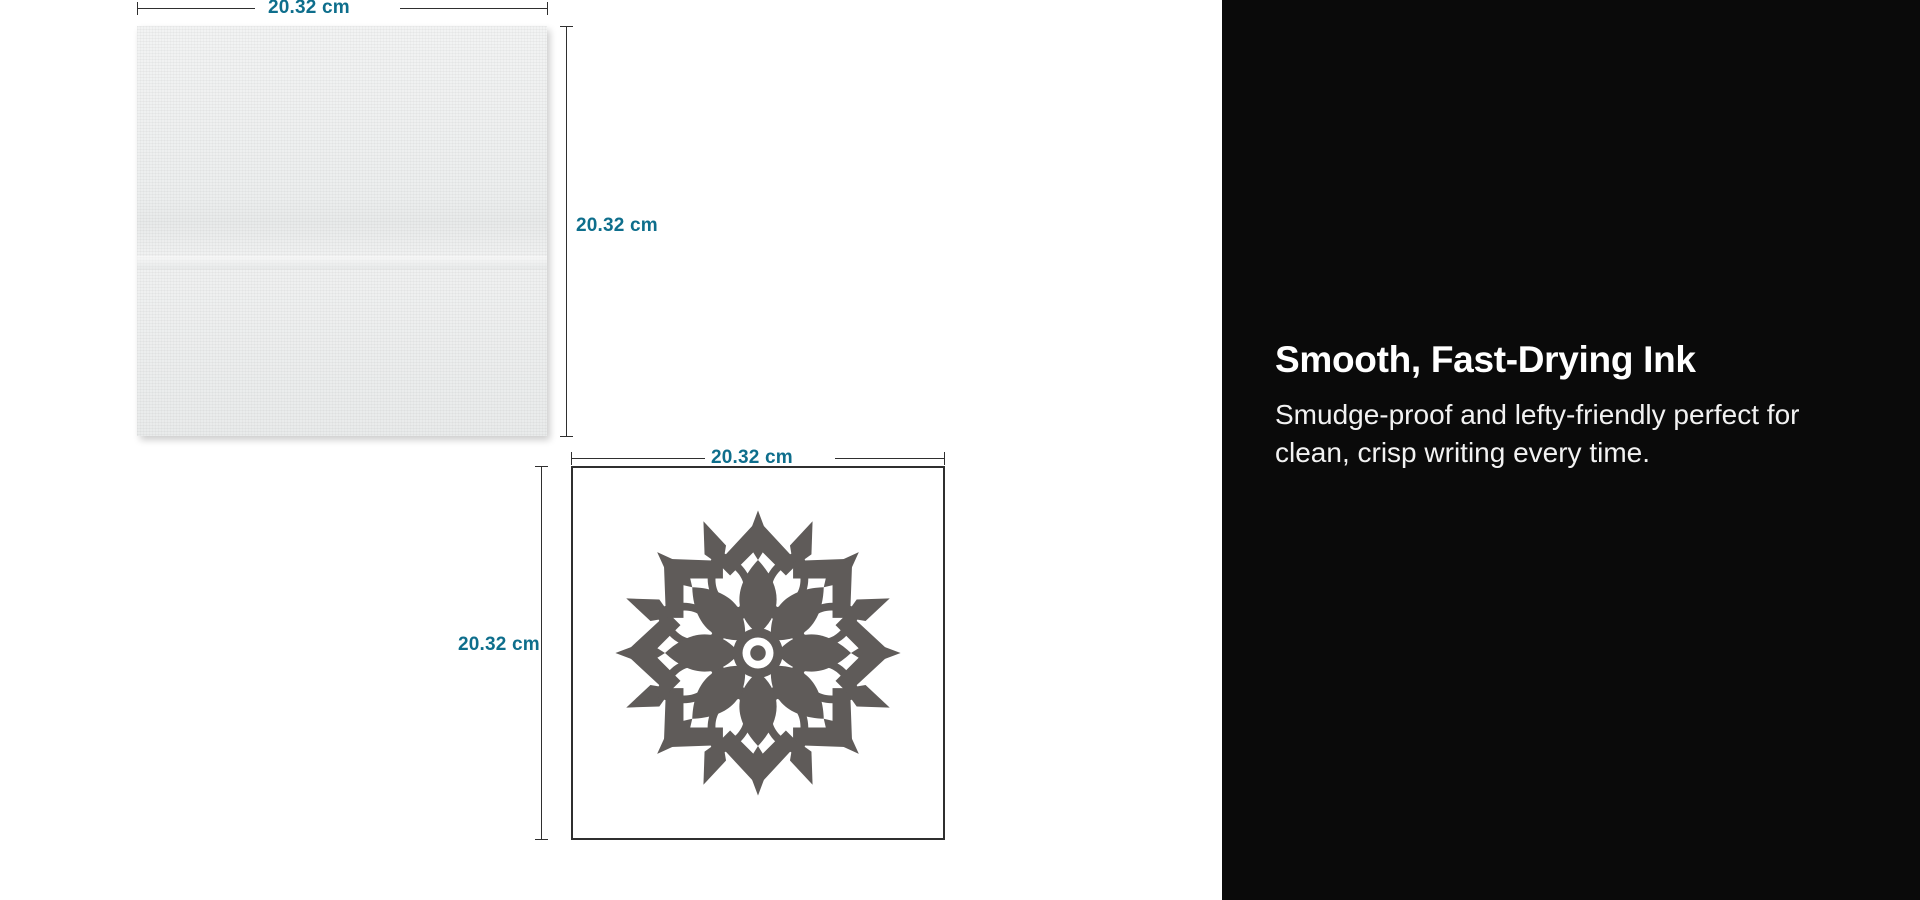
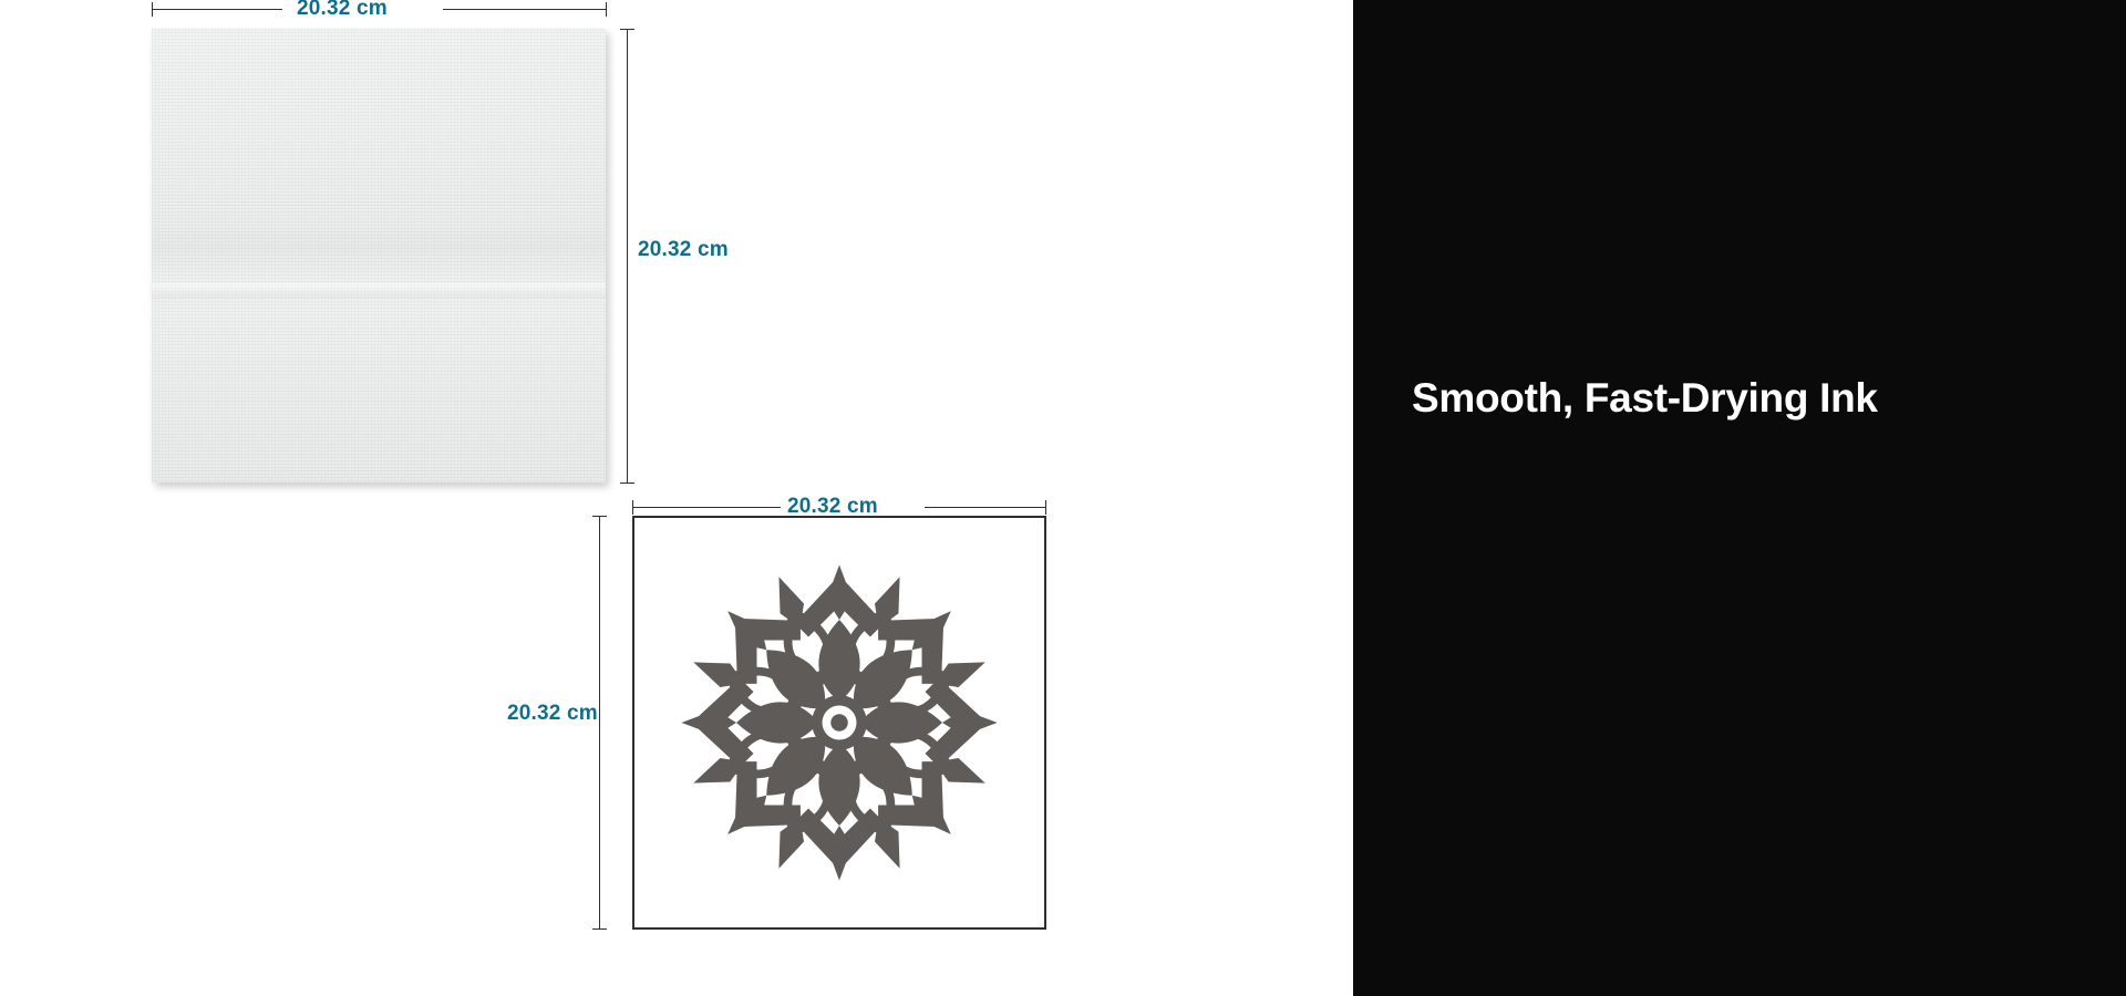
  20.32 cm
  20.32 cm
  20.32 cm
  20.32 cm
  Smooth, Fast-Drying Ink
- Smudge-proof and lefty-friendly perfect for clean, crisp writing every time.
